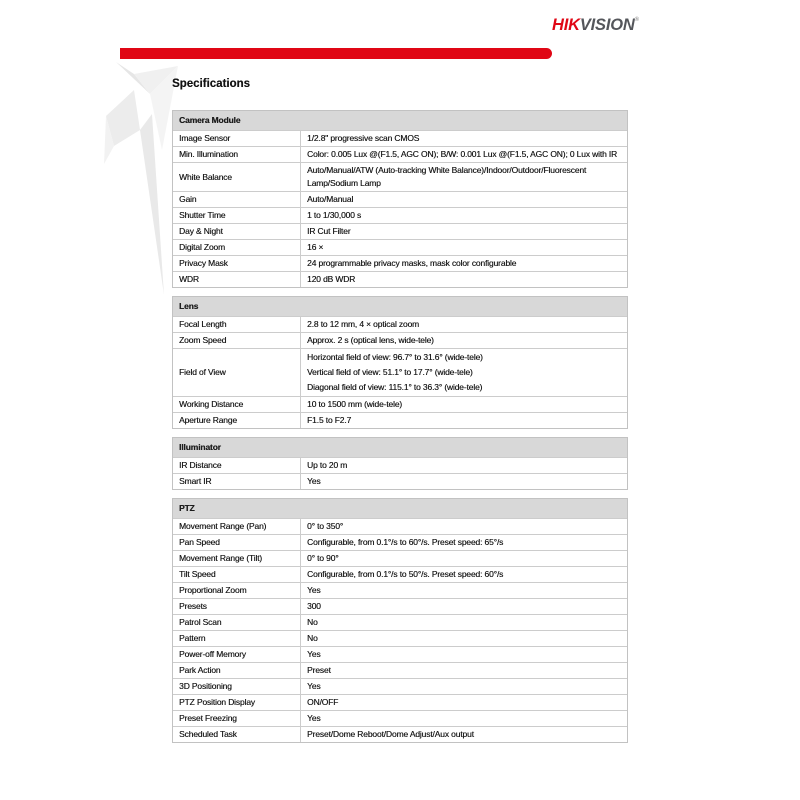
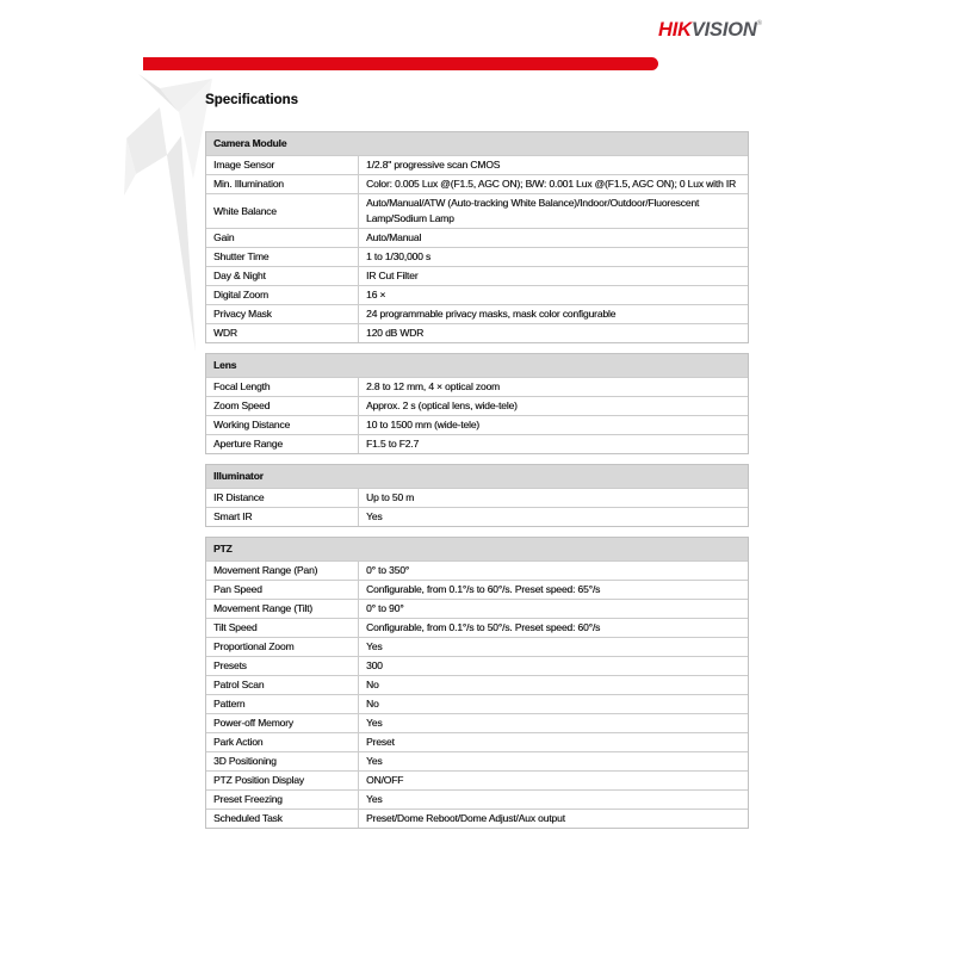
  HIKVISION
  Specifications
  Camera Module
  Image Sensor
  1/2.8" progressive scan CMOS
  Min. Illumination
  Color: 0.005 Lux @(F1.5, AGC ON); B/W: 0.001 Lux @(F1.5, AGC ON); 0 Lux with IR
  White Balance
  Auto/Manual/ATW (Auto-tracking White Balance)/Indoor/Outdoor/Fluorescent Lamp/Sodium Lamp
  Gain
  Auto/Manual
  Shutter Time
  1 to 1/30,000 s
  Day & Night
  IR Cut Filter
  Digital Zoom
  16 ×
  Privacy Mask
  24 programmable privacy masks, mask color configurable
  WDR
  120 dB WDR
  Lens
  Focal Length
  2.8 to 12 mm, 4 × optical zoom
  Zoom Speed
  Approx. 2 s (optical lens, wide-tele)
- Field of View
- Horizontal field of view: 96.7° to 31.6° (wide-tele)
- Vertical field of view: 51.1° to 17.7° (wide-tele)
- Diagonal field of view: 115.1° to 36.3° (wide-tele)
  Working Distance
  10 to 1500 mm (wide-tele)
  Aperture Range
  F1.5 to F2.7
  Illuminator
  IR Distance
- Up to 20 m
+ Up to 50 m
  Smart IR
  Yes
  PTZ
  Movement Range (Pan)
  0° to 350°
  Pan Speed
  Configurable, from 0.1°/s to 60°/s. Preset speed: 65°/s
  Movement Range (Tilt)
  0° to 90°
  Tilt Speed
  Configurable, from 0.1°/s to 50°/s. Preset speed: 60°/s
  Proportional Zoom
  Yes
  Presets
  300
  Patrol Scan
  No
  Pattern
  No
  Power-off Memory
  Yes
  Park Action
  Preset
  3D Positioning
  Yes
  PTZ Position Display
  ON/OFF
  Preset Freezing
  Yes
  Scheduled Task
  Preset/Dome Reboot/Dome Adjust/Aux output
